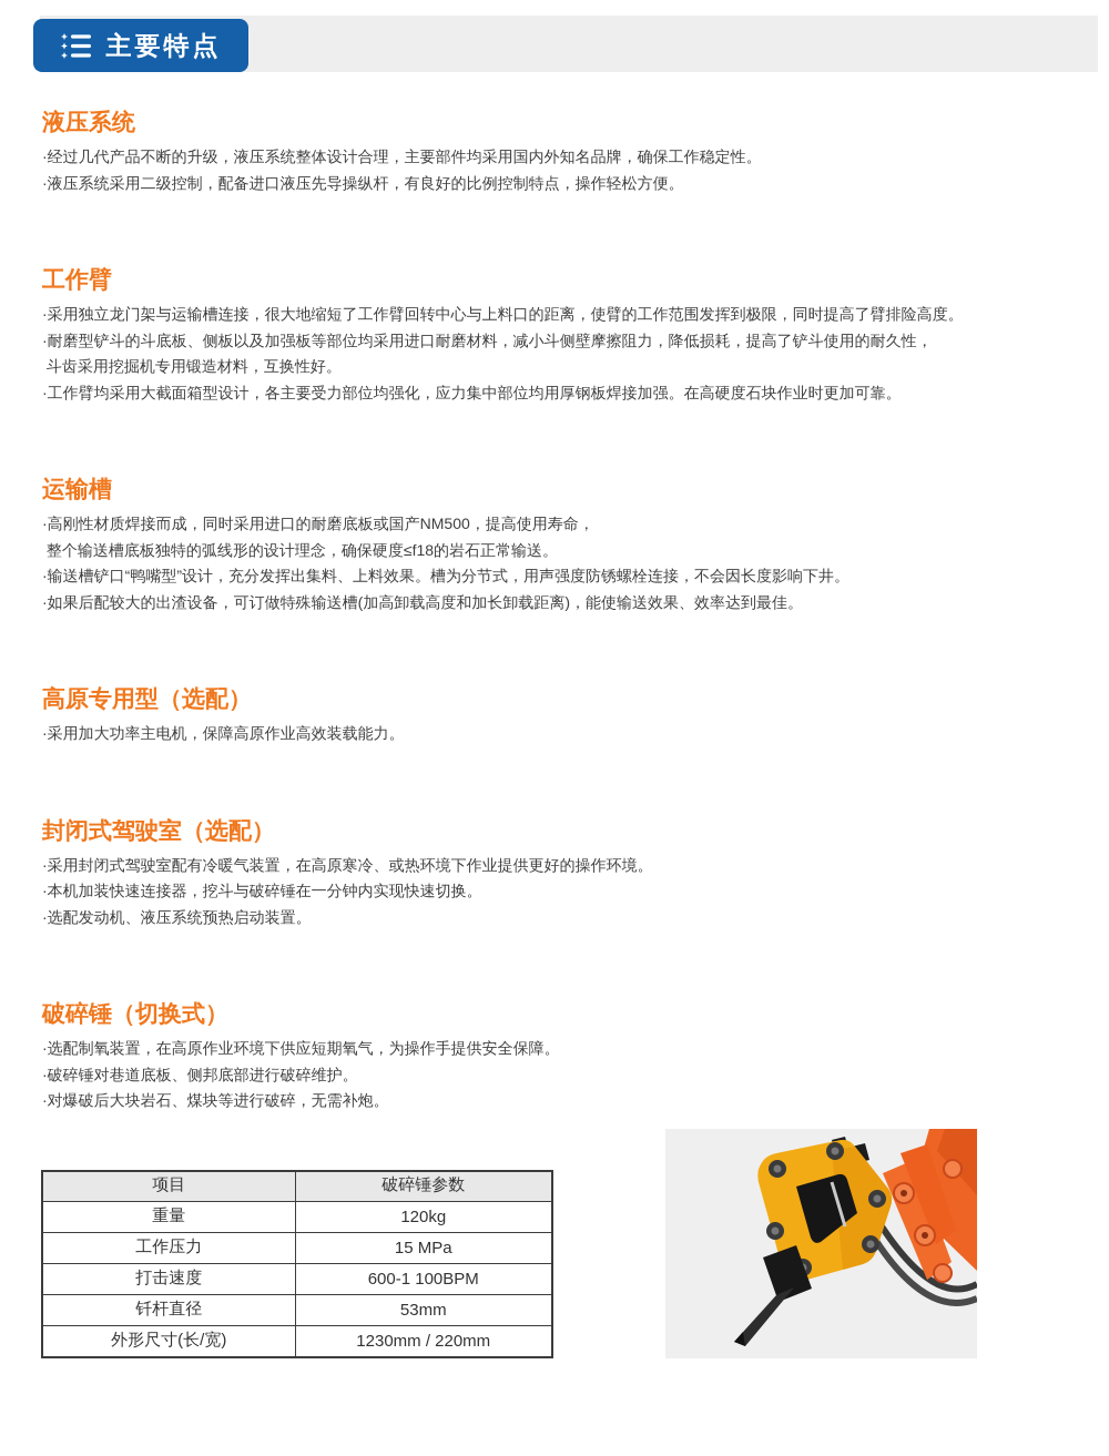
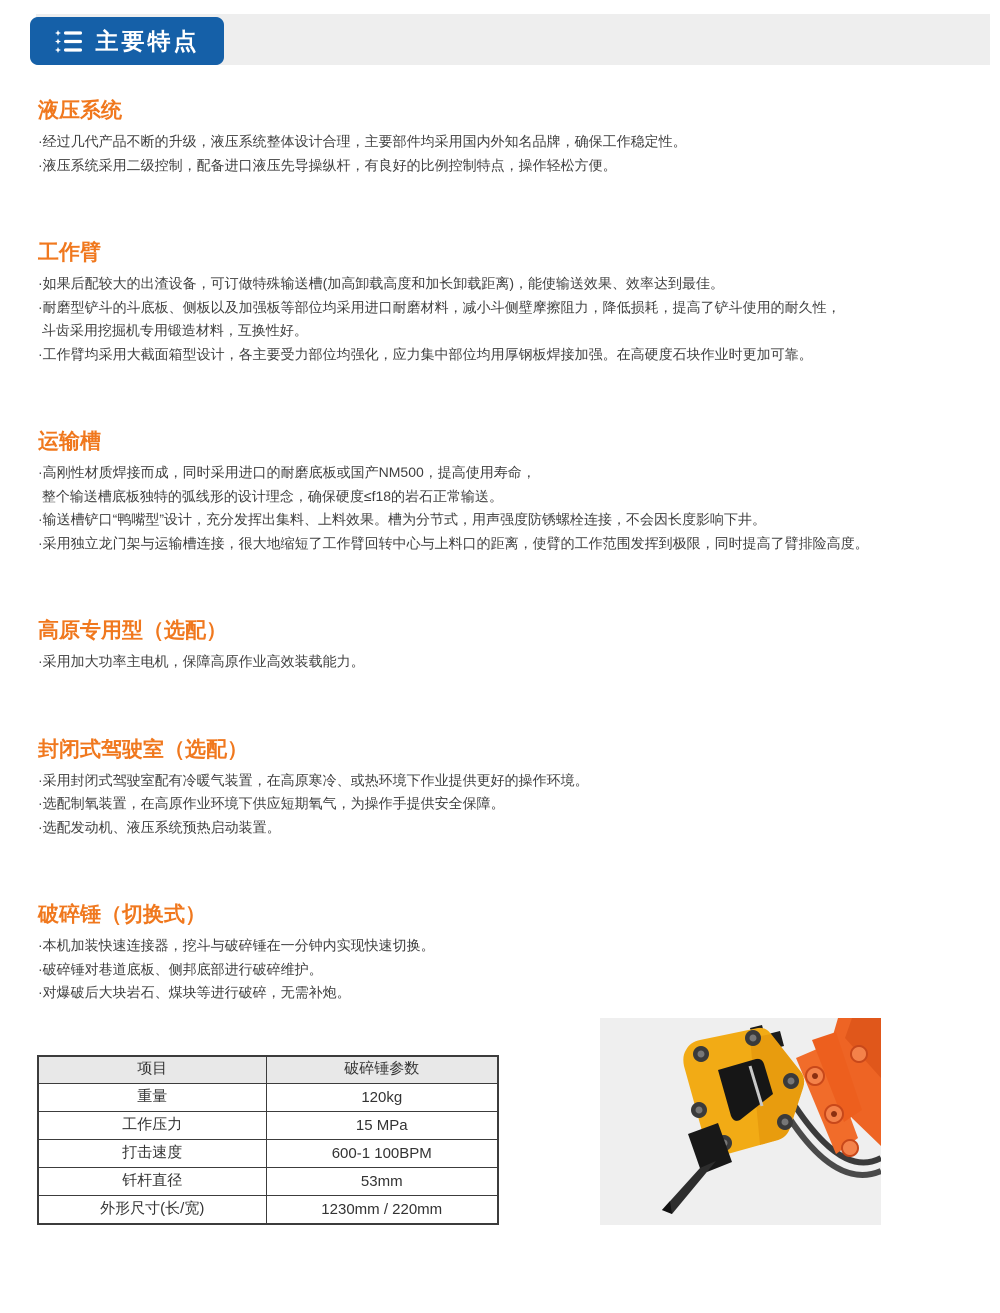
  主要特点
  液压系统
  ·经过几代产品不断的升级，液压系统整体设计合理，主要部件均采用国内外知名品牌，确保工作稳定性。
  ·液压系统采用二级控制，配备进口液压先导操纵杆，有良好的比例控制特点，操作轻松方便。
  工作臂
- ·采用独立龙门架与运输槽连接，很大地缩短了工作臂回转中心与上料口的距离，使臂的工作范围发挥到极限，同时提高了臂排险高度。
+ ·如果后配较大的出渣设备，可订做特殊输送槽(加高卸载高度和加长卸载距离)，能使输送效果、效率达到最佳。
  ·耐磨型铲斗的斗底板、侧板以及加强板等部位均采用进口耐磨材料，减小斗侧壁摩擦阻力，降低损耗，提高了铲斗使用的耐久性，
  斗齿采用挖掘机专用锻造材料，互换性好。
  ·工作臂均采用大截面箱型设计，各主要受力部位均强化，应力集中部位均用厚钢板焊接加强。在高硬度石块作业时更加可靠。
  运输槽
  ·高刚性材质焊接而成，同时采用进口的耐磨底板或国产NM500，提高使用寿命，
  整个输送槽底板独特的弧线形的设计理念，确保硬度≤f18的岩石正常输送。
  ·输送槽铲口“鸭嘴型”设计，充分发挥出集料、上料效果。槽为分节式，用声强度防锈螺栓连接，不会因长度影响下井。
- ·如果后配较大的出渣设备，可订做特殊输送槽(加高卸载高度和加长卸载距离)，能使输送效果、效率达到最佳。
+ ·采用独立龙门架与运输槽连接，很大地缩短了工作臂回转中心与上料口的距离，使臂的工作范围发挥到极限，同时提高了臂排险高度。
  高原专用型（选配）
  ·采用加大功率主电机，保障高原作业高效装载能力。
  封闭式驾驶室（选配）
  ·采用封闭式驾驶室配有冷暖气装置，在高原寒冷、或热环境下作业提供更好的操作环境。
- ·本机加装快速连接器，挖斗与破碎锤在一分钟内实现快速切换。
+ ·选配制氧装置，在高原作业环境下供应短期氧气，为操作手提供安全保障。
  ·选配发动机、液压系统预热启动装置。
  破碎锤（切换式）
- ·选配制氧装置，在高原作业环境下供应短期氧气，为操作手提供安全保障。
+ ·本机加装快速连接器，挖斗与破碎锤在一分钟内实现快速切换。
  ·破碎锤对巷道底板、侧邦底部进行破碎维护。
  ·对爆破后大块岩石、煤块等进行破碎，无需补炮。
  项目	破碎锤参数
  重量	120kg
  工作压力	15 MPa
  打击速度	600-1 100BPM
  钎杆直径	53mm
  外形尺寸(长/宽)	1230mm / 220mm
